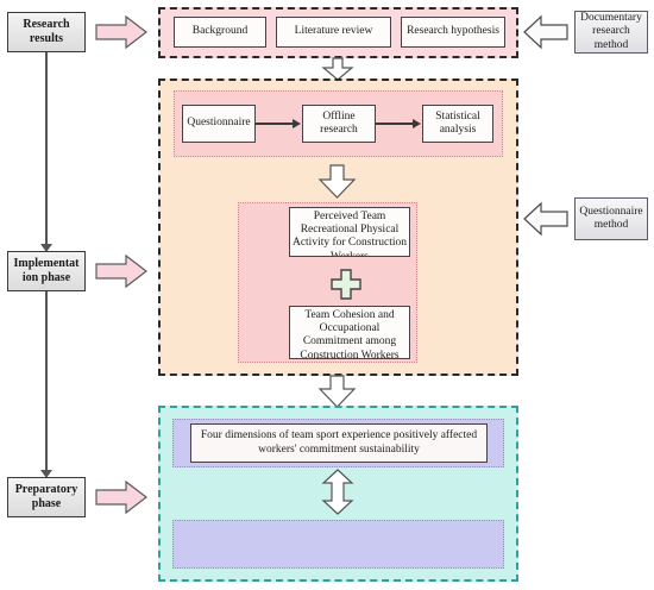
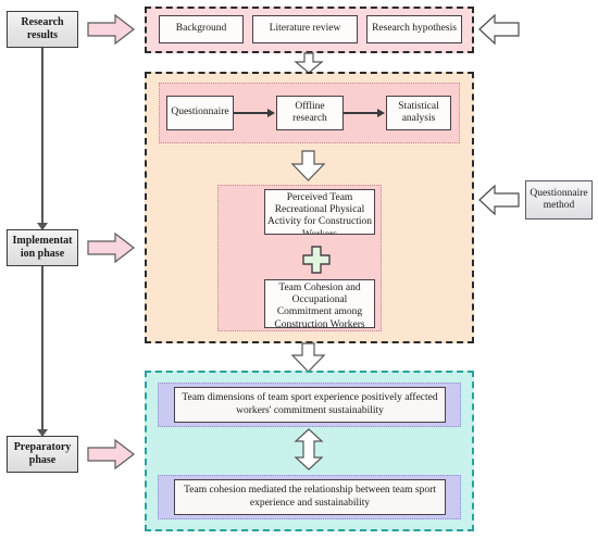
  Research results
  Implementat ion phase
  Preparatory phase
  Background
  Literature review
  Research hypothesis
- Documentary research method
  Questionnaire
  Offline research
  Statistical analysis
  Perceived Team Recreational Physical Activity for Construction Workers
  Team Cohesion and Occupational Commitment among Construction Workers
  Questionnaire method
- Four dimensions of team sport experience positively affected workers' commitment sustainability
+ Team dimensions of team sport experience positively affected workers' commitment sustainability
+ Team cohesion mediated the relationship between team sport experience and sustainability
